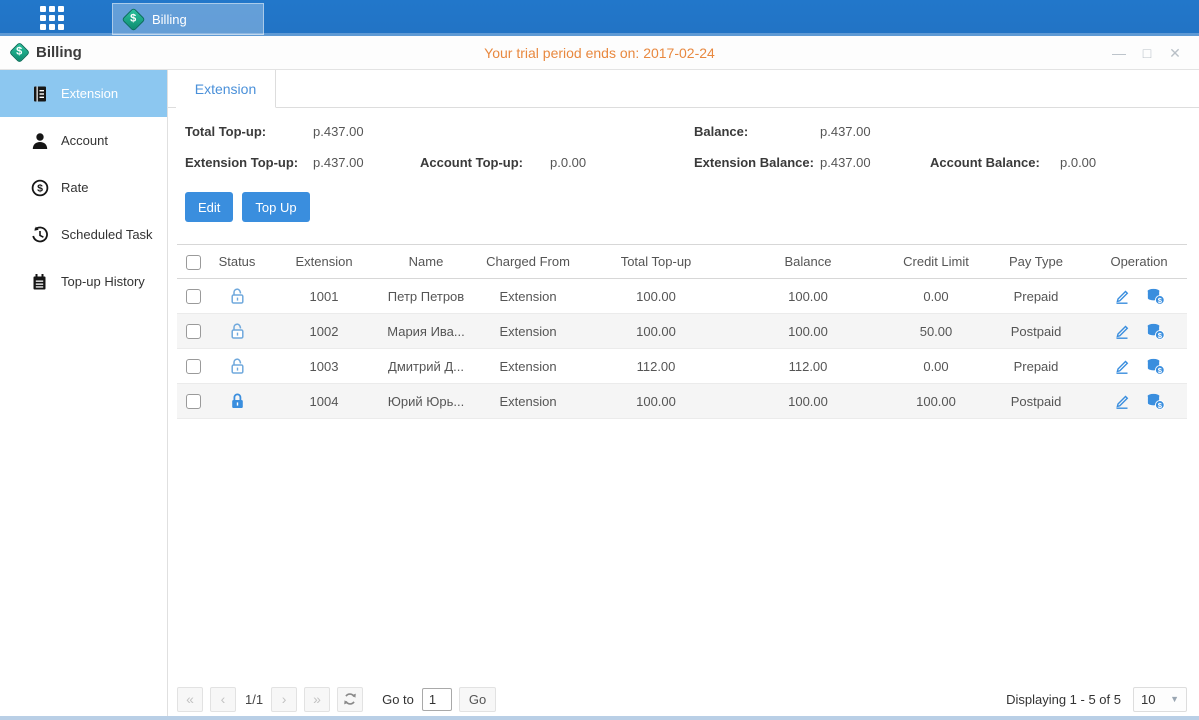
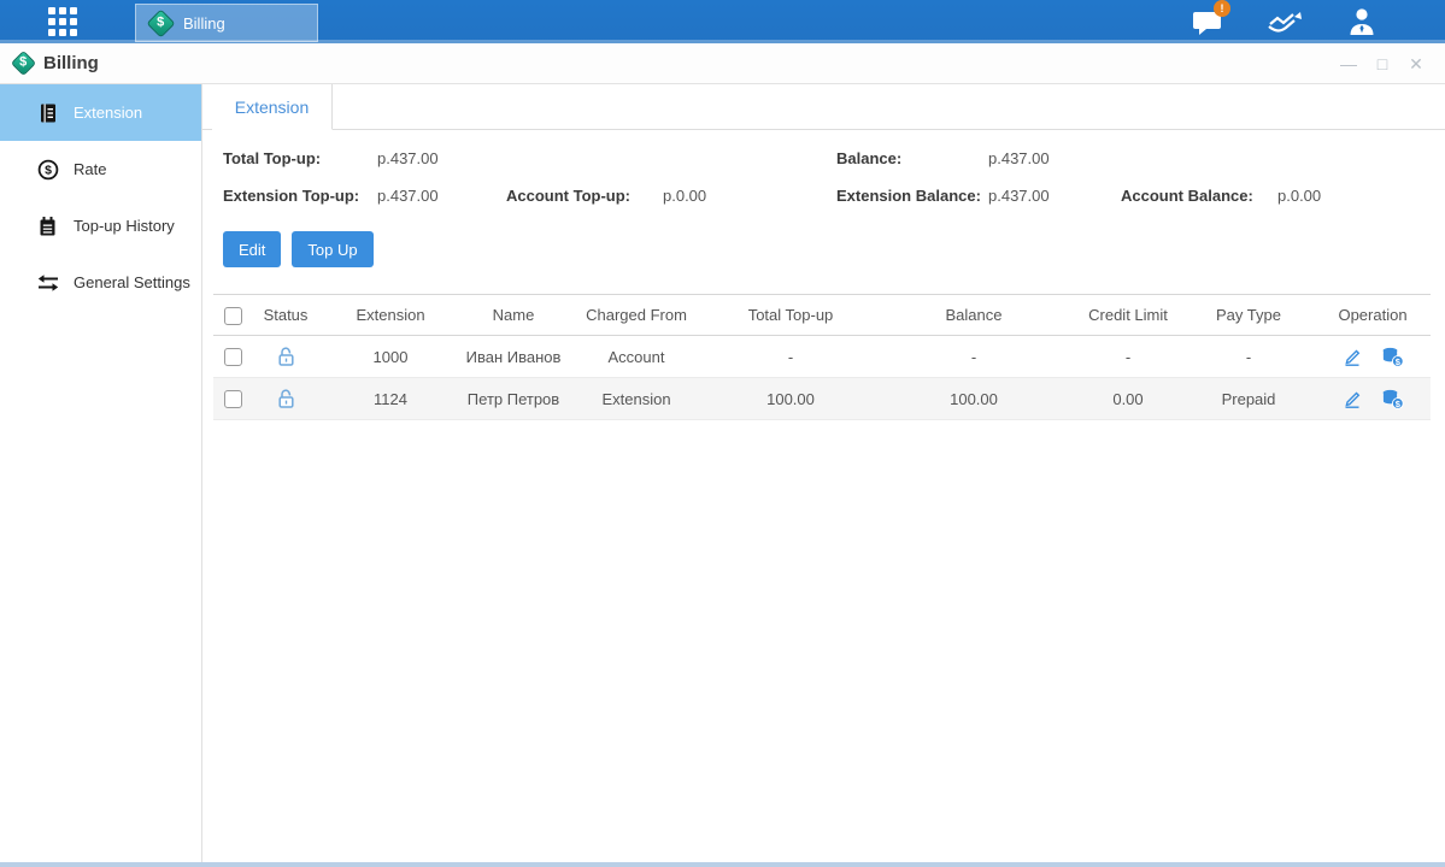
  Billing
+ !
  Billing
- Your trial period ends on: 2017-02-24
  —
  □
  ✕
  Extension
- Account
  $
  Rate
- Scheduled Task
  Top-up History
+ General Settings
  Extension
  Total Top-up:
  p.437.00
  Balance:
  p.437.00
  Extension Top-up:
  p.437.00
  Account Top-up:
  p.0.00
  Extension Balance:
  p.437.00
  Account Balance:
  p.0.00
  Edit
  Top Up
  	Status	Extension	Name	Charged From	Total Top-up	Balance	Credit Limit	Pay Type	Operation
+ 		1000	Иван Иванов	Account	-	-	-	-	$
- 		1001	Петр Петров	Extension	100.00	100.00	0.00	Prepaid	$
+ 		1124	Петр Петров	Extension	100.00	100.00	0.00	Prepaid	$
- 		1002	Мария Ива...	Extension	100.00	100.00	50.00	Postpaid	$
- 		1003	Дмитрий Д...	Extension	112.00	112.00	0.00	Prepaid	$
- 		1004	Юрий Юрь...	Extension	100.00	100.00	100.00	Postpaid	$
- «
- ‹
- 1/1
- ›
- »
- Go to
- 1
- Go
- Displaying 1 - 5 of 5
- 10
- ▼
